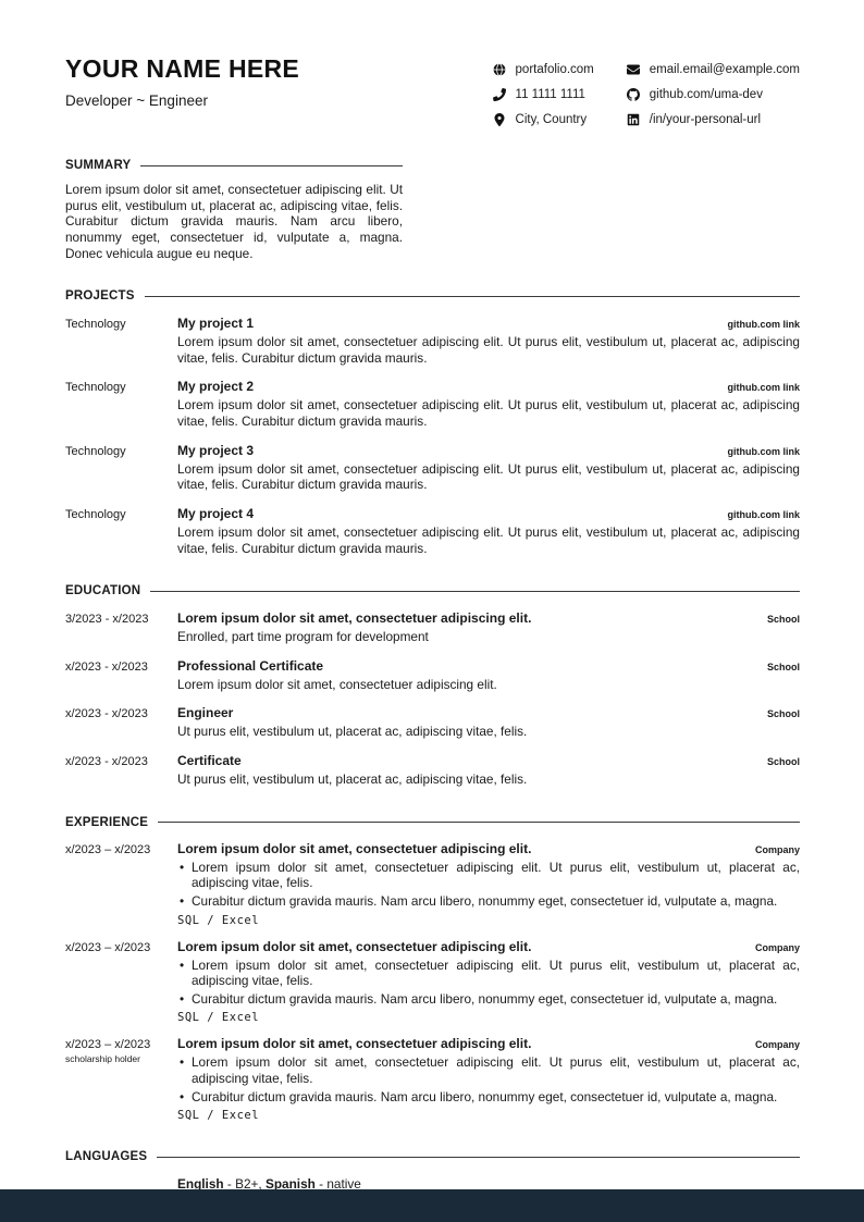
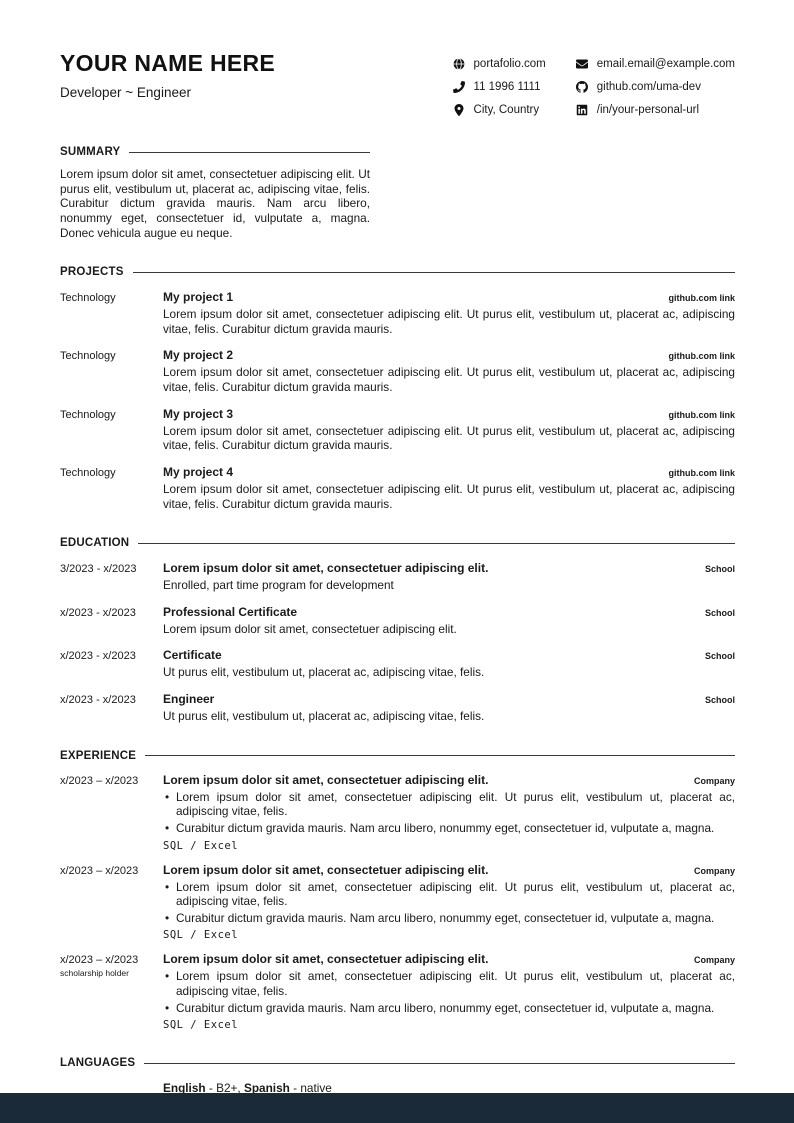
  YOUR NAME HERE
  Developer ~ Engineer
  portafolio.com
- 11 1111 1111
+ 11 1996 1111
  City, Country
  email.email@example.com
  github.com/uma-dev
  /in/your-personal-url
  SUMMARY
  Lorem ipsum dolor sit amet, consectetuer adipiscing elit. Ut purus elit, vestibulum ut, placerat ac, adipiscing vitae, felis. Curabitur dictum gravida mauris. Nam arcu libero, nonummy eget, consectetuer id, vulputate a, magna. Donec vehicula augue eu neque.
  PROJECTS
  Technology
  My project 1
  github.com link
  Lorem ipsum dolor sit amet, consectetuer adipiscing elit. Ut purus elit, vestibulum ut, placerat ac, adipiscing vitae, felis. Curabitur dictum gravida mauris.
  Technology
  My project 2
  github.com link
  Lorem ipsum dolor sit amet, consectetuer adipiscing elit. Ut purus elit, vestibulum ut, placerat ac, adipiscing vitae, felis. Curabitur dictum gravida mauris.
  Technology
  My project 3
  github.com link
  Lorem ipsum dolor sit amet, consectetuer adipiscing elit. Ut purus elit, vestibulum ut, placerat ac, adipiscing vitae, felis. Curabitur dictum gravida mauris.
  Technology
  My project 4
  github.com link
  Lorem ipsum dolor sit amet, consectetuer adipiscing elit. Ut purus elit, vestibulum ut, placerat ac, adipiscing vitae, felis. Curabitur dictum gravida mauris.
  EDUCATION
  3/2023 - x/2023
  Lorem ipsum dolor sit amet, consectetuer adipiscing elit.
  School
  Enrolled, part time program for development
  x/2023 - x/2023
  Professional Certificate
  School
  Lorem ipsum dolor sit amet, consectetuer adipiscing elit.
  x/2023 - x/2023
- Engineer
+ Certificate
  School
  Ut purus elit, vestibulum ut, placerat ac, adipiscing vitae, felis.
  x/2023 - x/2023
- Certificate
+ Engineer
  School
  Ut purus elit, vestibulum ut, placerat ac, adipiscing vitae, felis.
  EXPERIENCE
  x/2023 – x/2023
  Lorem ipsum dolor sit amet, consectetuer adipiscing elit.
  Company
  Lorem ipsum dolor sit amet, consectetuer adipiscing elit. Ut purus elit, vestibulum ut, placerat ac, adipiscing vitae, felis.
  Curabitur dictum gravida mauris. Nam arcu libero, nonummy eget, consectetuer id, vulputate a, magna.
  SQL / Excel
  x/2023 – x/2023
  Lorem ipsum dolor sit amet, consectetuer adipiscing elit.
  Company
  Lorem ipsum dolor sit amet, consectetuer adipiscing elit. Ut purus elit, vestibulum ut, placerat ac, adipiscing vitae, felis.
  Curabitur dictum gravida mauris. Nam arcu libero, nonummy eget, consectetuer id, vulputate a, magna.
  SQL / Excel
  x/2023 – x/2023
  scholarship holder
  Lorem ipsum dolor sit amet, consectetuer adipiscing elit.
  Company
  Lorem ipsum dolor sit amet, consectetuer adipiscing elit. Ut purus elit, vestibulum ut, placerat ac, adipiscing vitae, felis.
  Curabitur dictum gravida mauris. Nam arcu libero, nonummy eget, consectetuer id, vulputate a, magna.
  SQL / Excel
  LANGUAGES
  English - B2+, Spanish - native
